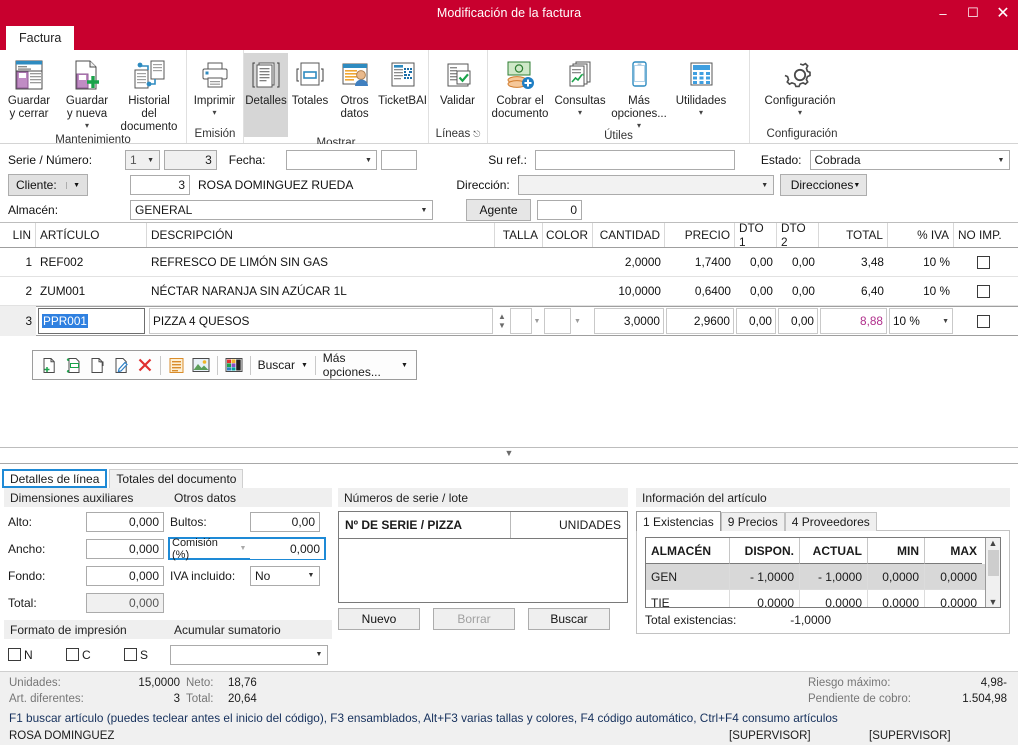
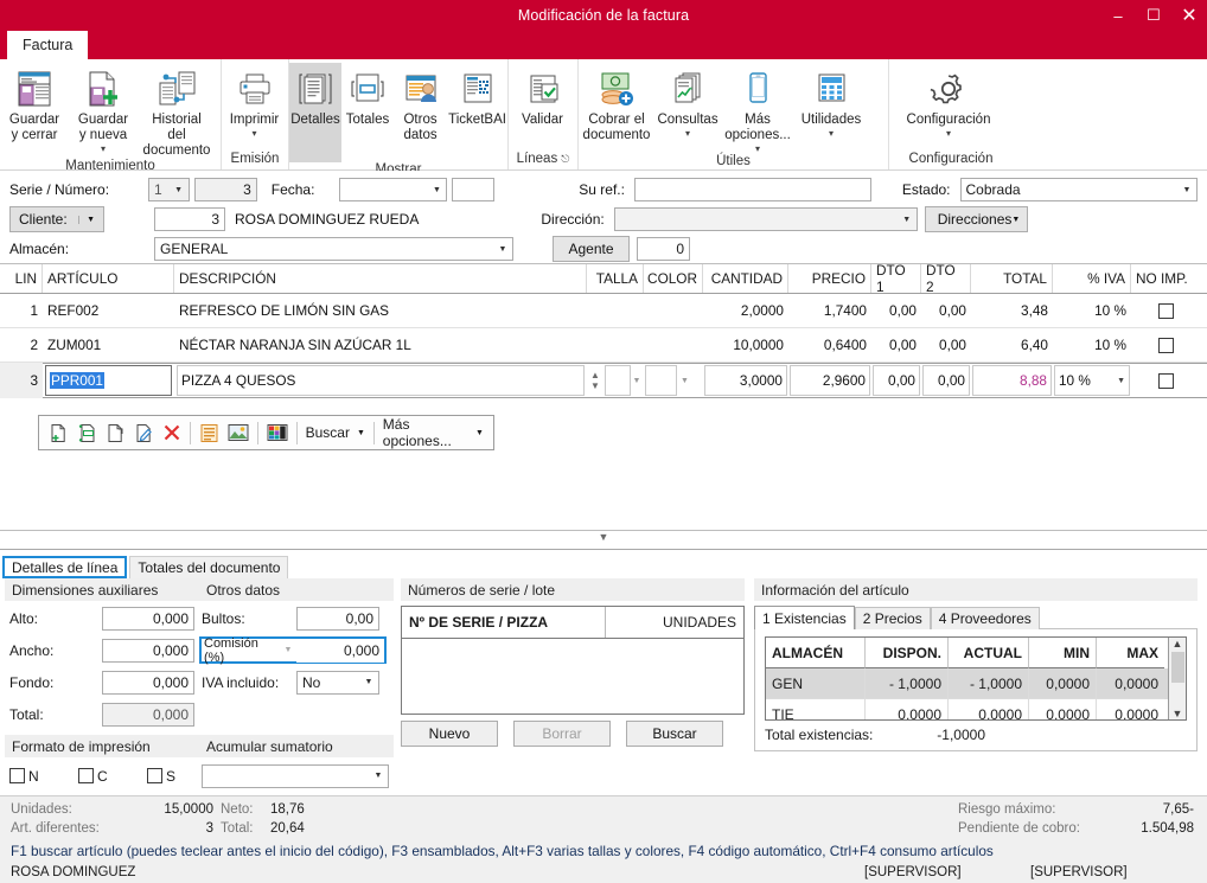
  Modificación de la factura
  –
  ☐
  ✕
  Factura
  Guardar
  y cerrar
  Guardar
  y nueva
  ▾
  Historial del
  documento
  Mantenimiento
  Imprimir
  ▾
  Emisión
  Detalles
  Totales
  Otros
  datos
  TicketBAI
  Mostrar
  Validar
  Líneas
  ⎋
  Cobrar el
  documento
  Consultas
  ▾
  Más
  opciones...
  ▾
  Utilidades
  ▾
  Útiles
  Configuración
  ▾
  Configuración
  Serie / Número:
  1
  3
  Fecha:
  Su ref.:
  Estado:
  Cobrada
  Cliente:
  3
  ROSA DOMINGUEZ RUEDA
  Dirección:
  Direcciones
  Almacén:
  GENERAL
  Agente
  0
  LIN
  ARTÍCULO
  DESCRIPCIÓN
  TALLA
  COLOR
  CANTIDAD
  PRECIO
  DTO 1
  DTO 2
  TOTAL
  % IVA
  NO IMP.
  1
  REF002
  REFRESCO DE LIMÓN SIN GAS
  2,0000
  1,7400
  0,00
  0,00
  3,48
  10 %
  2
  ZUM001
  NÉCTAR NARANJA SIN AZÚCAR 1L
  10,0000
  0,6400
  0,00
  0,00
  6,40
  10 %
  3
  PPR001
  PIZZA 4 QUESOS
  ▲
  ▼
  3,0000
  2,9600
  0,00
  0,00
  8,88
  10 %
  Buscar
  Más opciones...
  ▼
  Detalles de línea
  Totales del documento
  Dimensiones auxiliares
  Alto:
  0,000
  Ancho:
  0,000
  Fondo:
  0,000
  Total:
  0,000
  Formato de impresión
  N
  C
  S
  Otros datos
  Bultos:
  0,00
  Comisión (%)
  0,000
  IVA incluido:
  No
  Acumular sumatorio
  Números de serie / lote
  Nº DE SERIE / PIZZA
  UNIDADES
  Nuevo
  Borrar
  Buscar
  Información del artículo
  1 Existencias
- 9 Precios
+ 2 Precios
  4 Proveedores
  ALMACÉN
  DISPON.
  ACTUAL
  MIN
  MAX
  GEN
  - 1,0000
  - 1,0000
  0,0000
  0,0000
  TIE
  0,0000
  0,0000
  0,0000
  0,0000
  ▲
  ▼
  Total existencias:
  -1,0000
  Unidades:
  15,0000
  Art. diferentes:
  3
  Neto:
  18,76
  Total:
  20,64
  Riesgo máximo:
- 4,98-
+ 7,65-
  Pendiente de cobro:
  1.504,98
  F1 buscar artículo (puedes teclear antes el inicio del código), F3 ensamblados, Alt+F3 varias tallas y colores, F4 código automático, Ctrl+F4 consumo artículos
  ROSA DOMINGUEZ
  [SUPERVISOR]
  [SUPERVISOR]
